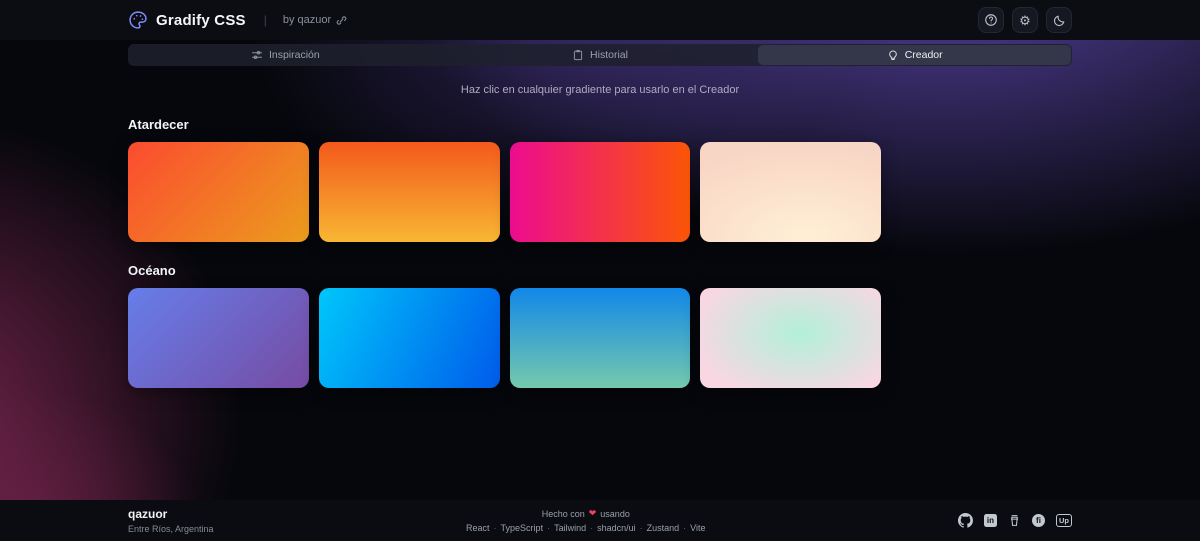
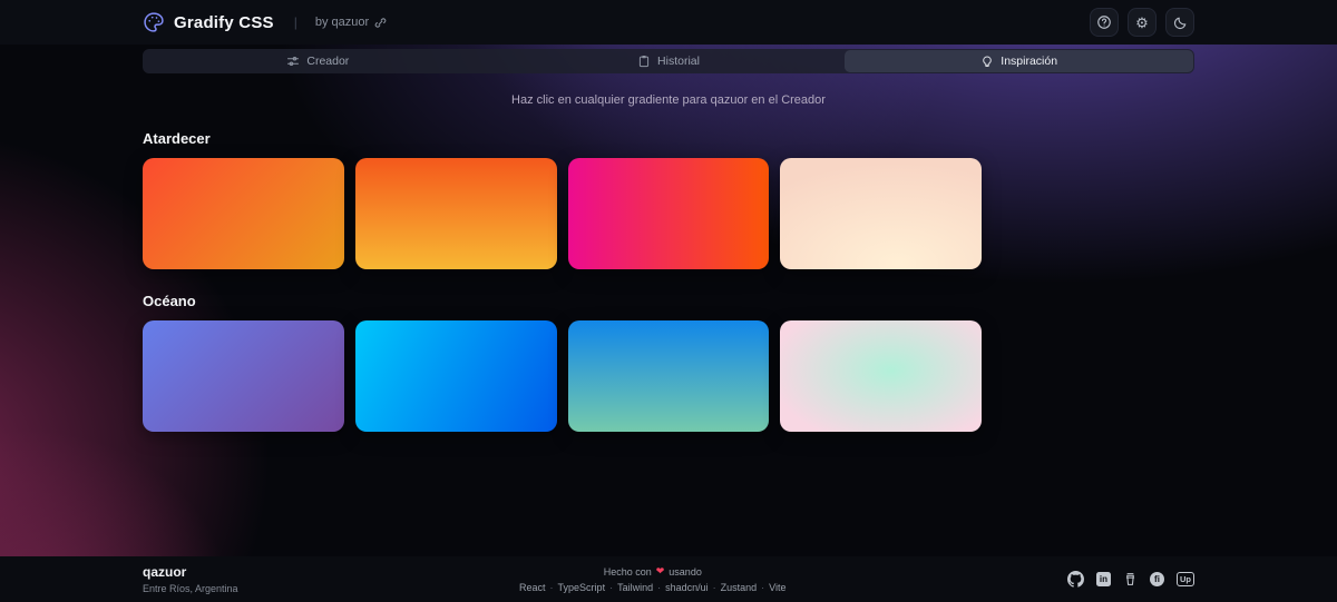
  Gradify CSS
  |
  by qazuor
  ⚙
- Inspiración
+ Creador
  Historial
- Creador
+ Inspiración
- Haz clic en cualquier gradiente para usarlo en el Creador
+ Haz clic en cualquier gradiente para qazuor en el Creador
  Atardecer
  Océano
  qazuor
  Entre Ríos, Argentina
  Hecho con
  ❤
  usando
  React · TypeScript · Tailwind · shadcn/ui · Zustand · Vite
  in
  fi
  Up
